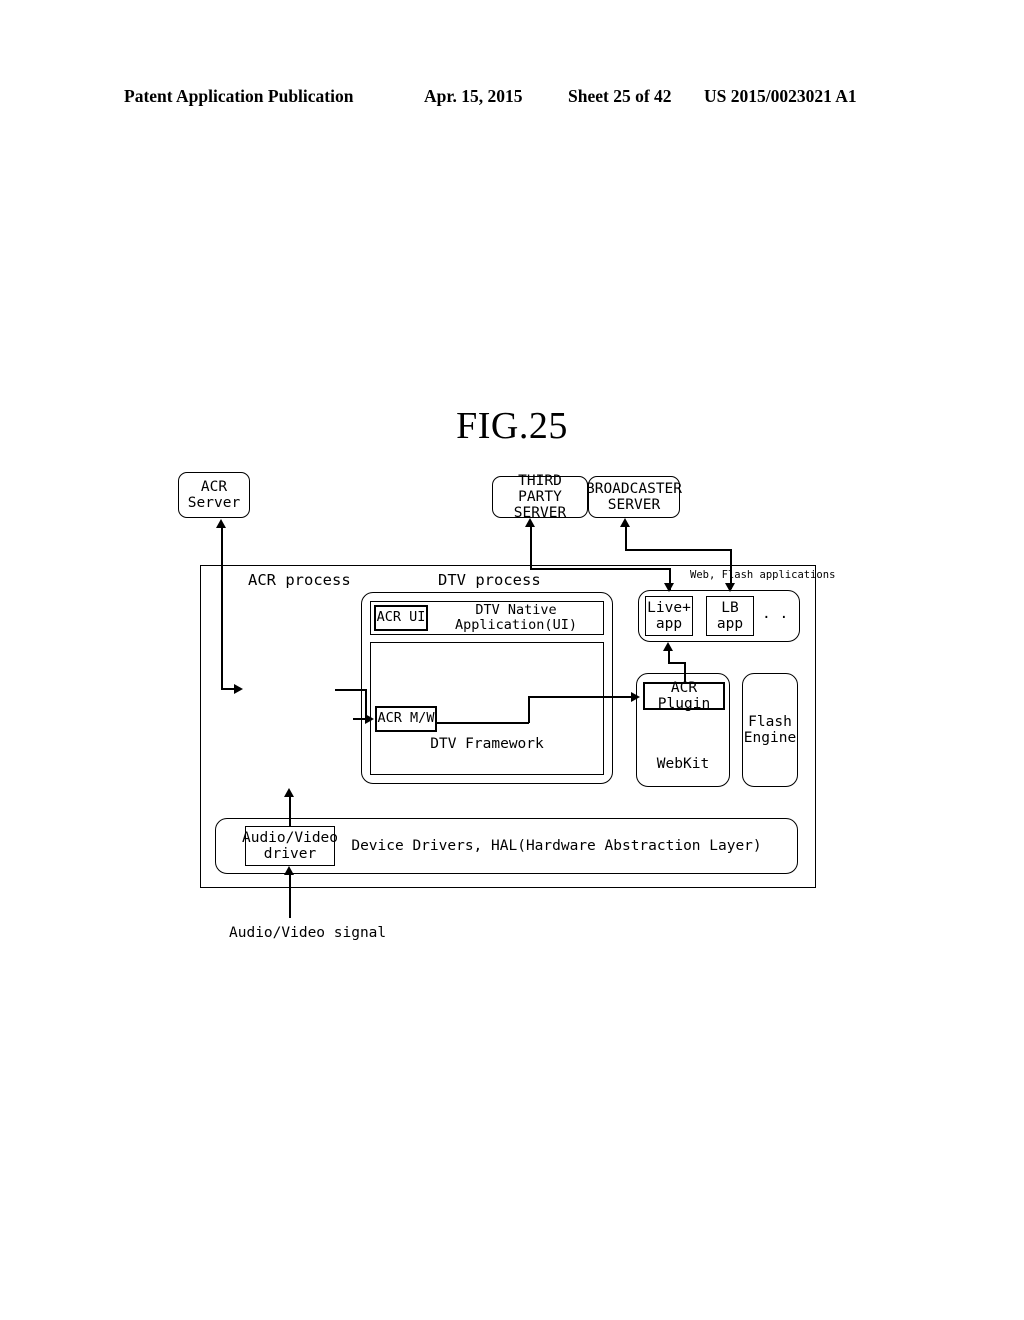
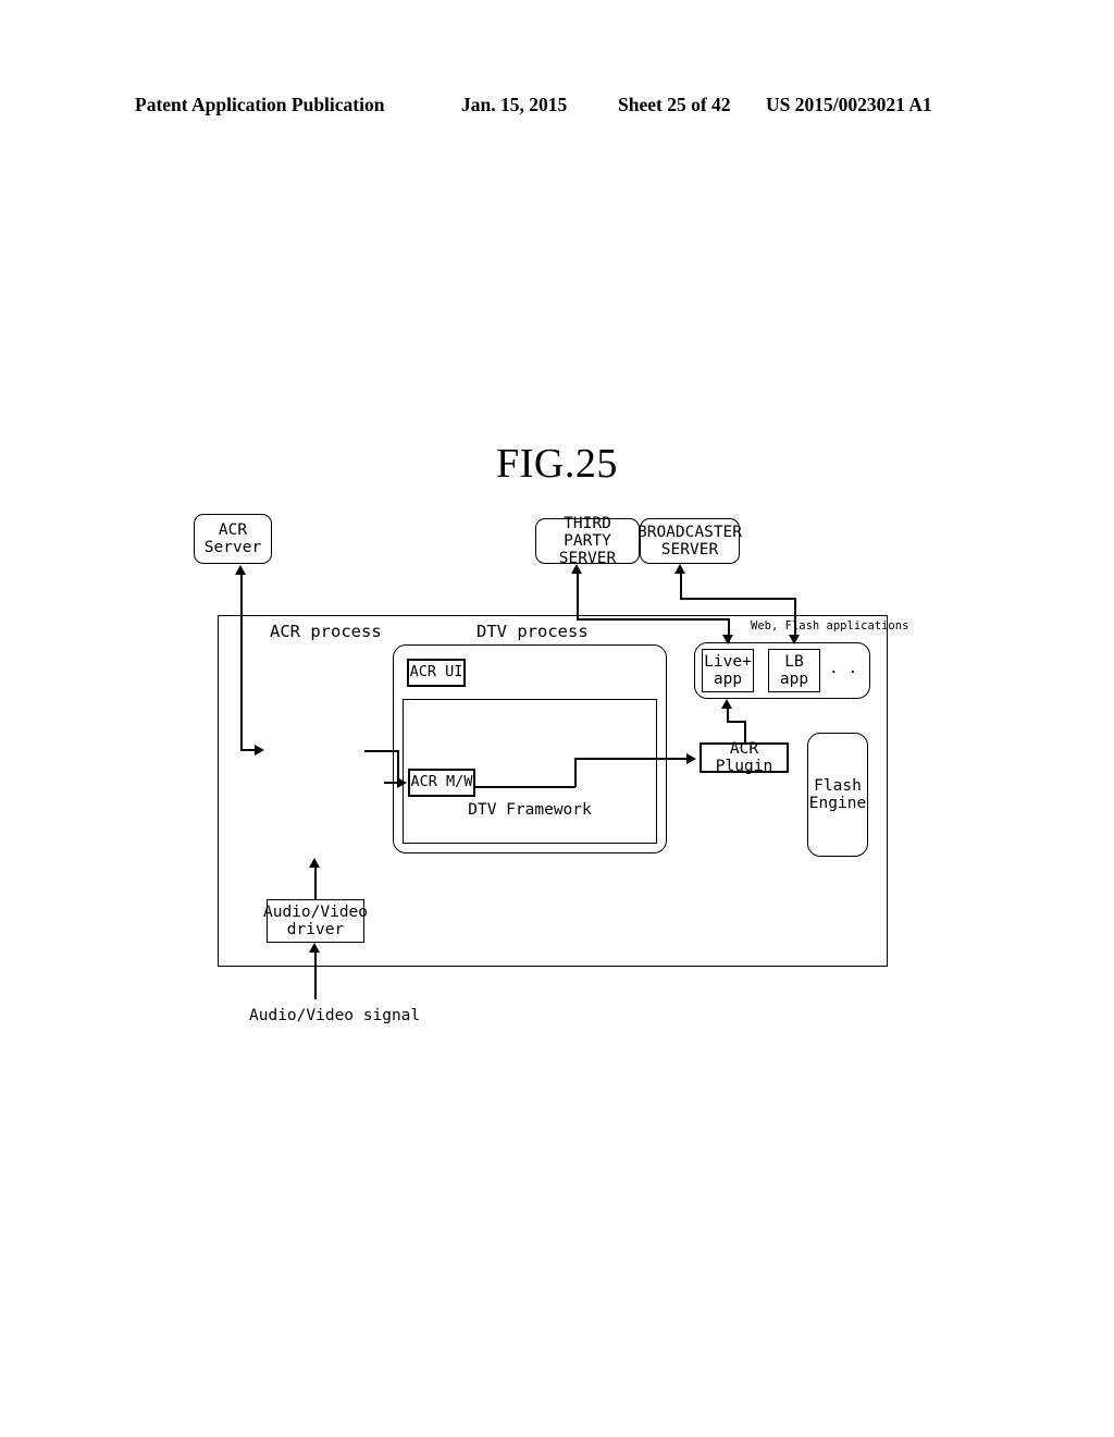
  Patent Application Publication
- Apr. 15, 2015
+ Jan. 15, 2015
  Sheet 25 of 42
  US 2015/0023021 A1
  FIG.25
  ACR
  Server
  THIRD PARTY
  SERVER
  BROADCASTER
  SERVER
  ACR process
  DTV process
  Web, Fash applications
- DTV Native Application(UI)
  ACR UI
  DTV Framework
  ACR M/W
  Live+
  app
  LB
  app
  . .
- WebKit
  ACR Plugin
  Flash
  Engine
- Device Drivers, HAL(Hardware Abstraction Layer)
  Audio/Video
  driver
  Audio/Video signal
